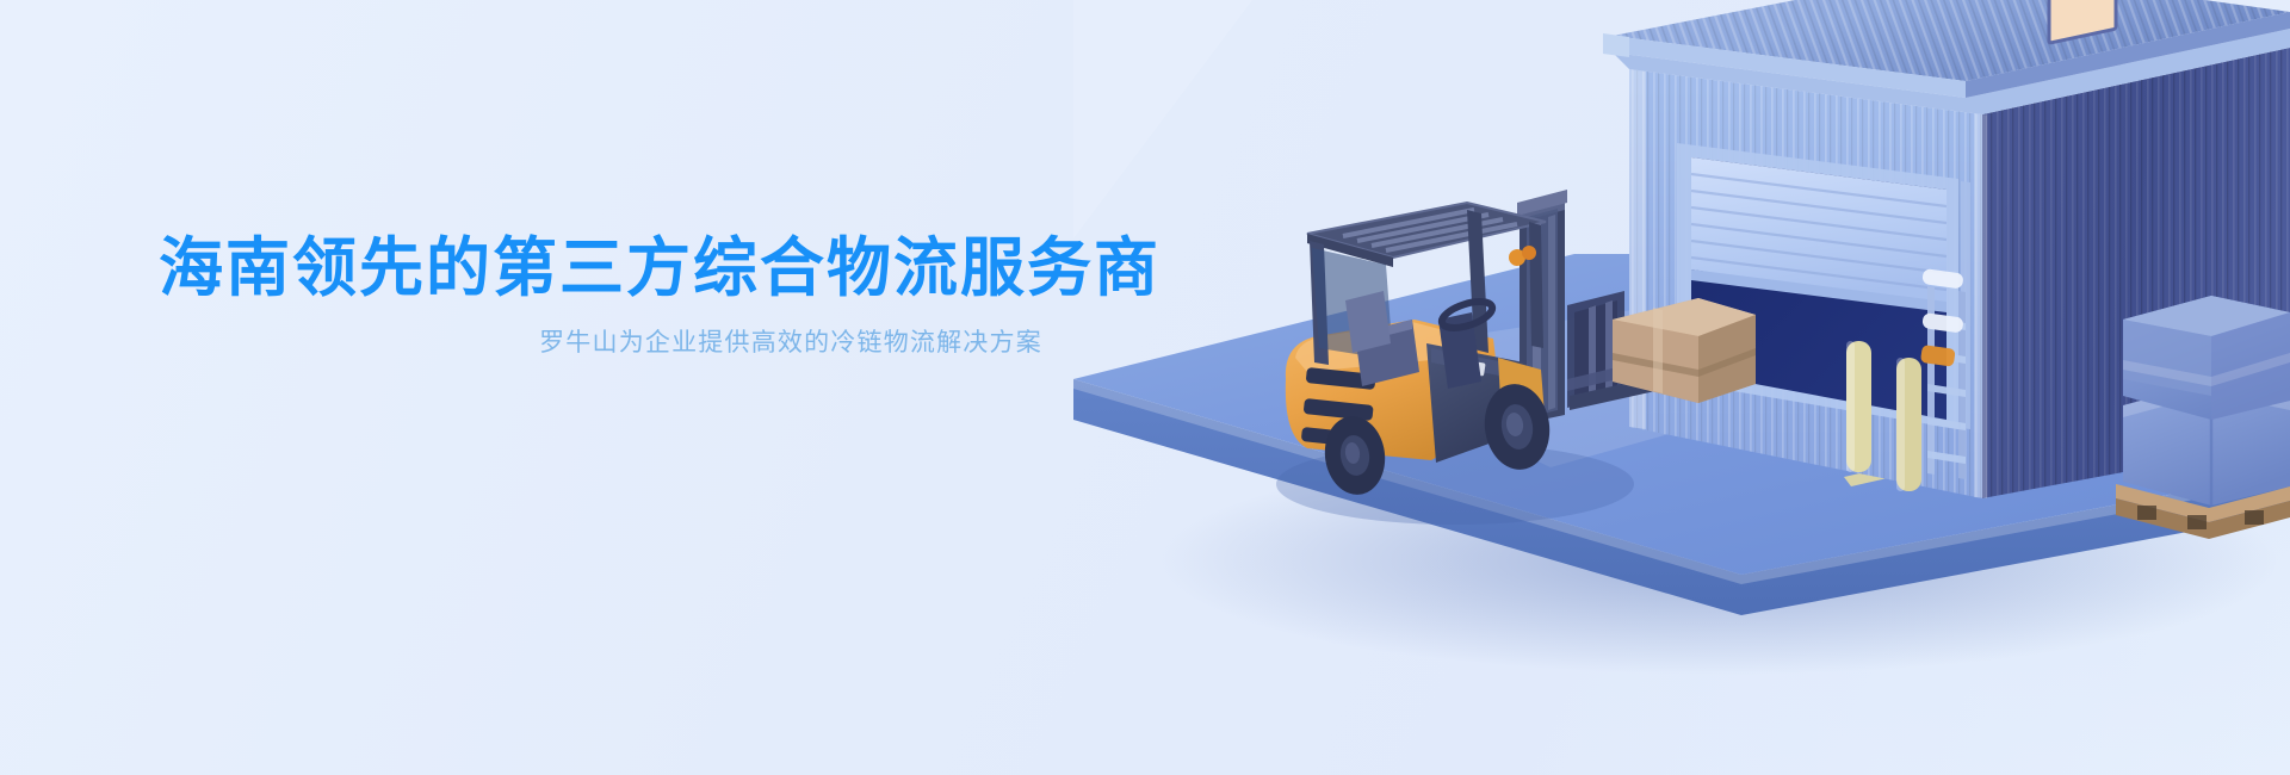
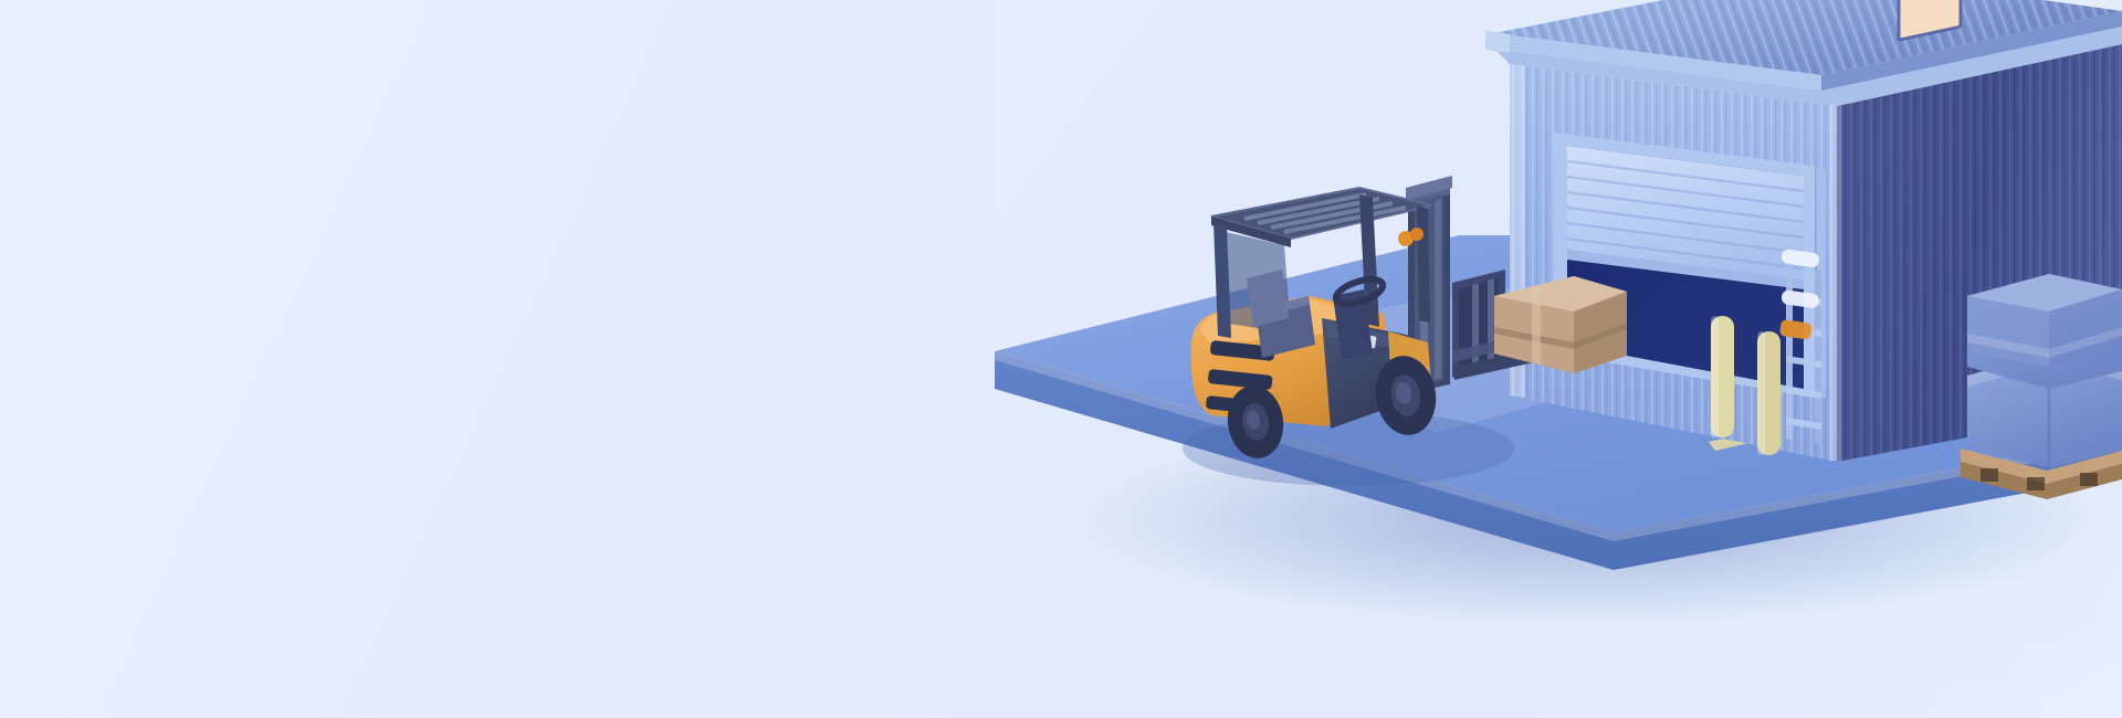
- 海南领先的第三方综合物流服务商
- 罗牛山为企业提供高效的冷链物流解决方案
